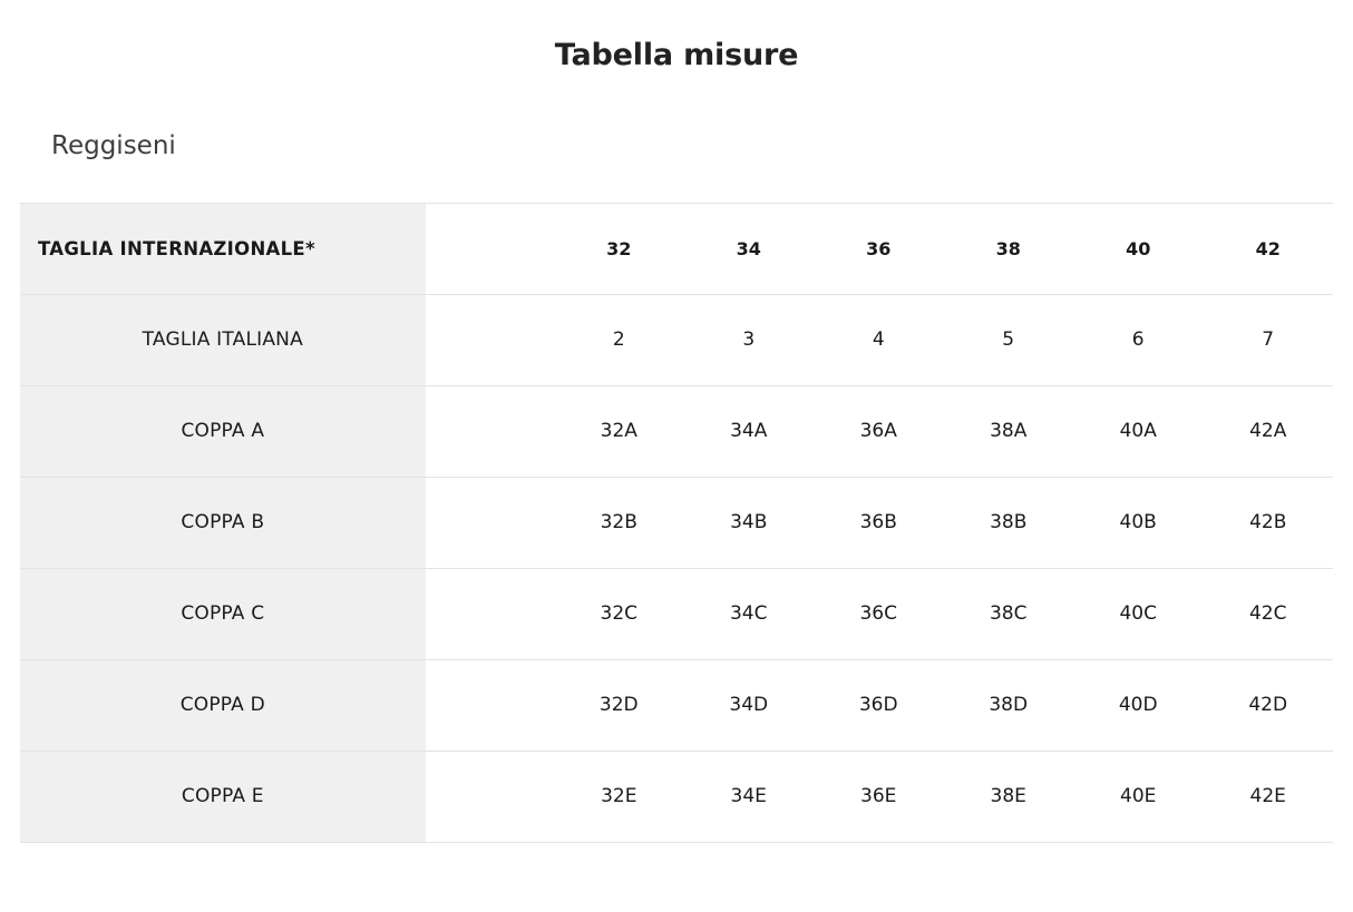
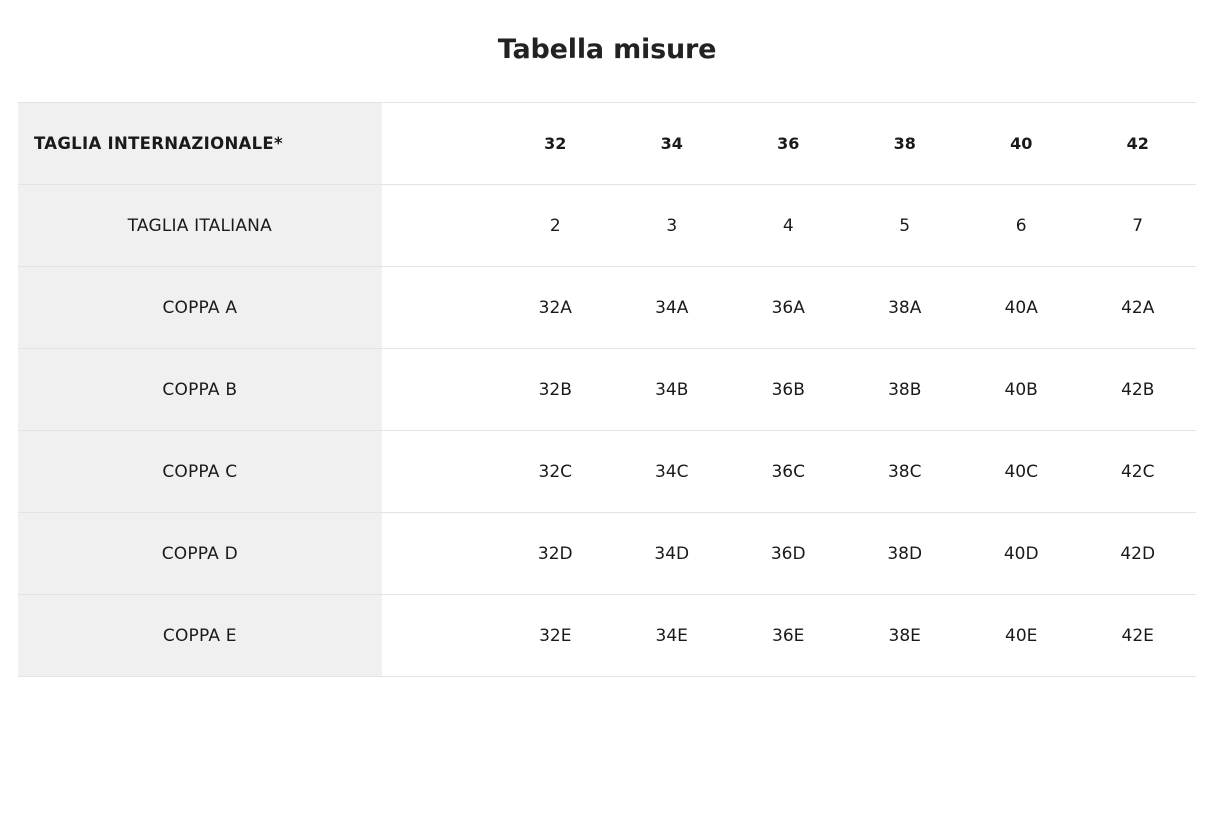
  Tabella misure
- Reggiseni
  TAGLIA INTERNAZIONALE*		32	34	36	38	40	42
  TAGLIA ITALIANA		2	3	4	5	6	7
  COPPA A		32A	34A	36A	38A	40A	42A
  COPPA B		32B	34B	36B	38B	40B	42B
  COPPA C		32C	34C	36C	38C	40C	42C
  COPPA D		32D	34D	36D	38D	40D	42D
  COPPA E		32E	34E	36E	38E	40E	42E
